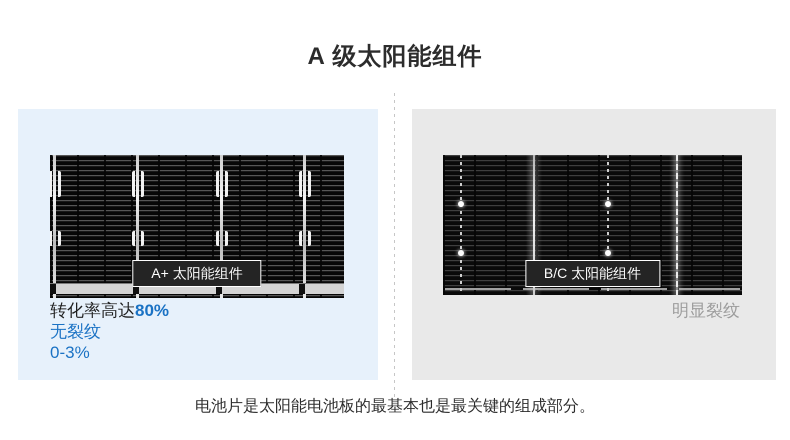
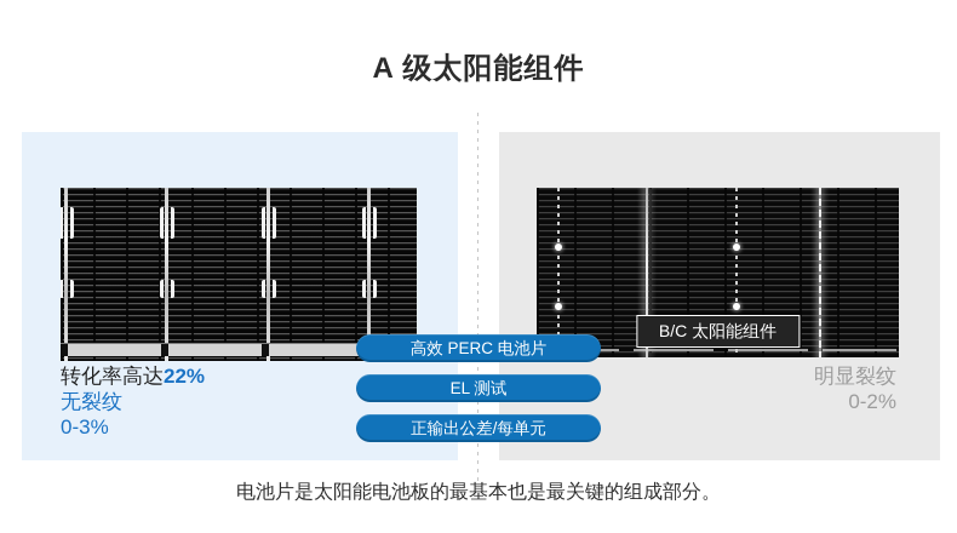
  A 级太阳能组件
- A+ 太阳能组件
- 转化率高达80%
+ 转化率高达22%
  无裂纹
  0-3%
  B/C 太阳能组件
  明显裂纹
+ 0-2%
+ 高效 PERC 电池片
+ EL 测试
+ 正输出公差/每单元
  电池片是太阳能电池板的最基本也是最关键的组成部分。
